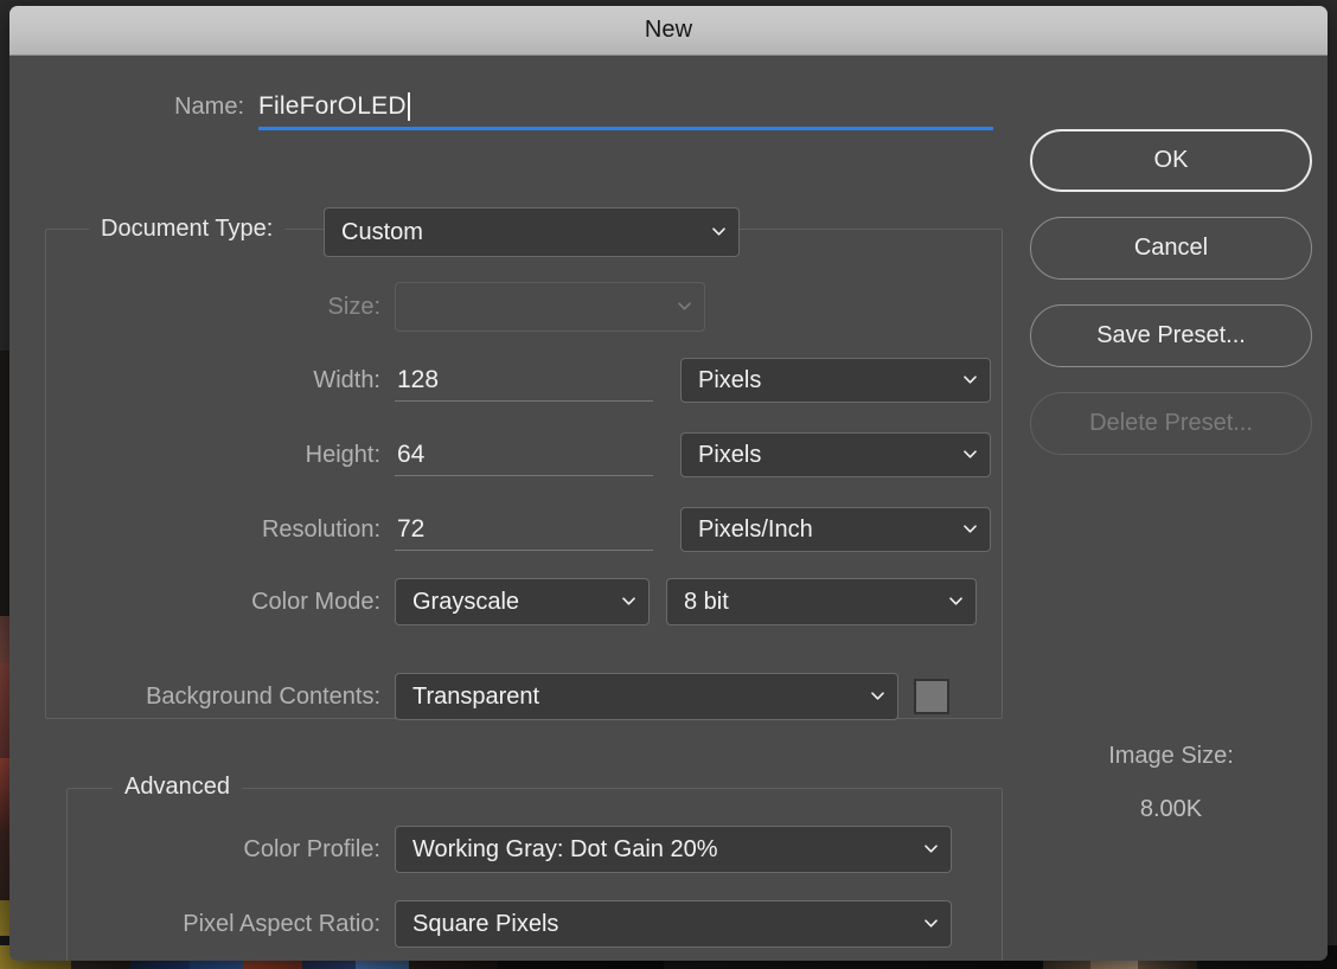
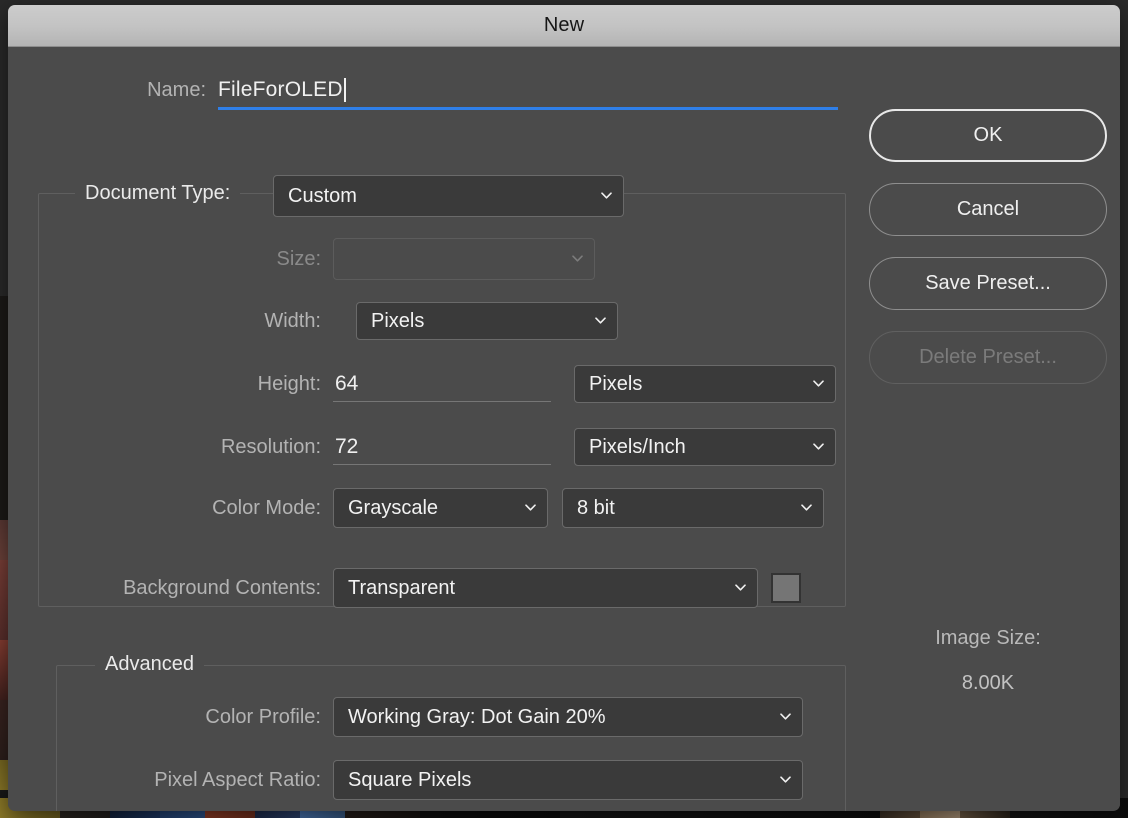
  New
  Name:
  FileForOLED
  Document Type:
  Custom
  Size:
  Width:
- 128
  Pixels
  Height:
  64
  Pixels
  Resolution:
  72
  Pixels/Inch
  Color Mode:
  Grayscale
  8 bit
  Background Contents:
  Transparent
  Advanced
  Color Profile:
  Working Gray: Dot Gain 20%
  Pixel Aspect Ratio:
  Square Pixels
  OK
  Cancel
  Save Preset...
  Delete Preset...
  Image Size:
  8.00K
